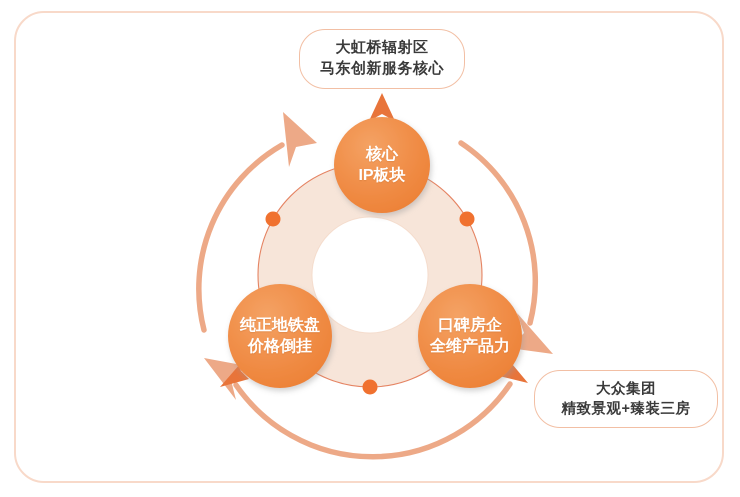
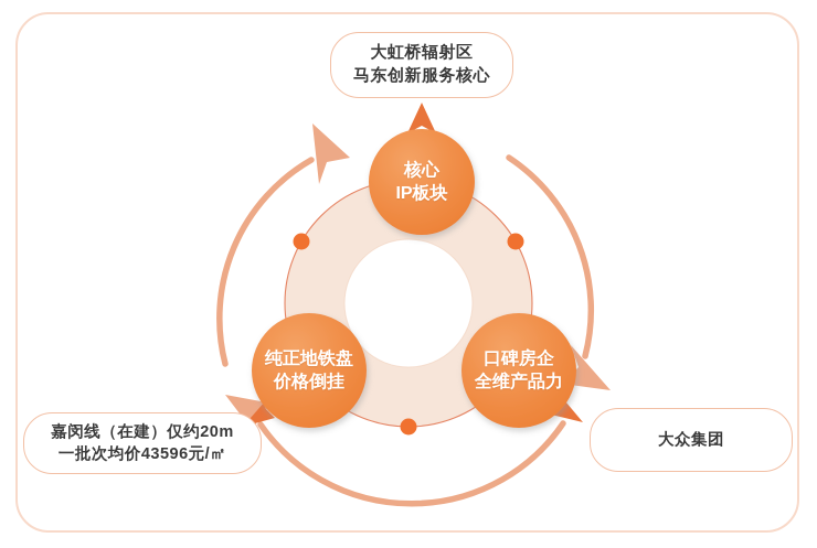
  核心
  IP板块
  纯正地铁盘
  价格倒挂
  口碑房企
  全维产品力
  大虹桥辐射区
  马东创新服务核心
+ 嘉闵线（在建）仅约20m
+ 一批次均价43596元/㎡
  大众集团
- 精致景观+臻装三房
